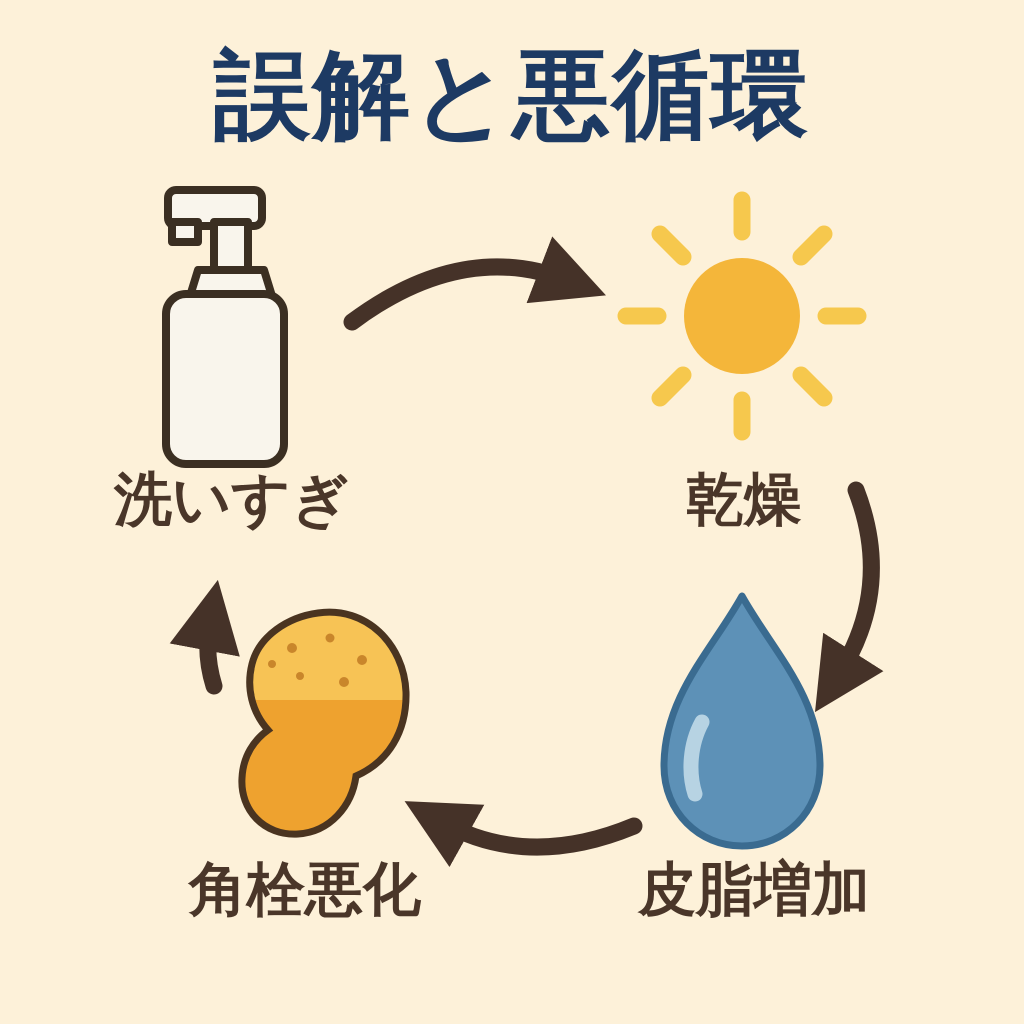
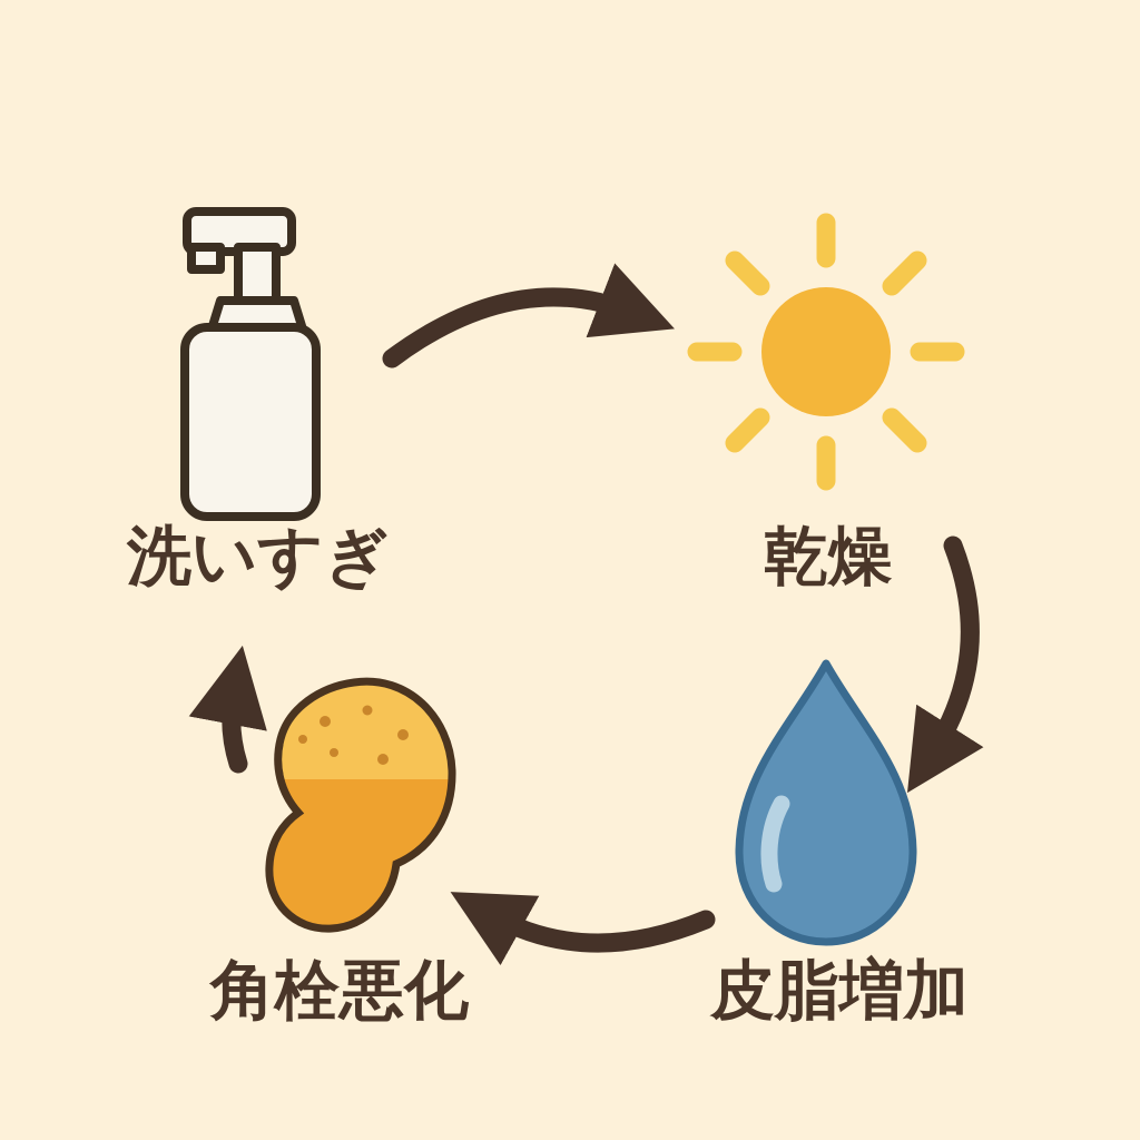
- 誤解と悪循環
  洗いすぎ
  乾燥
  皮脂増加
  角栓悪化
